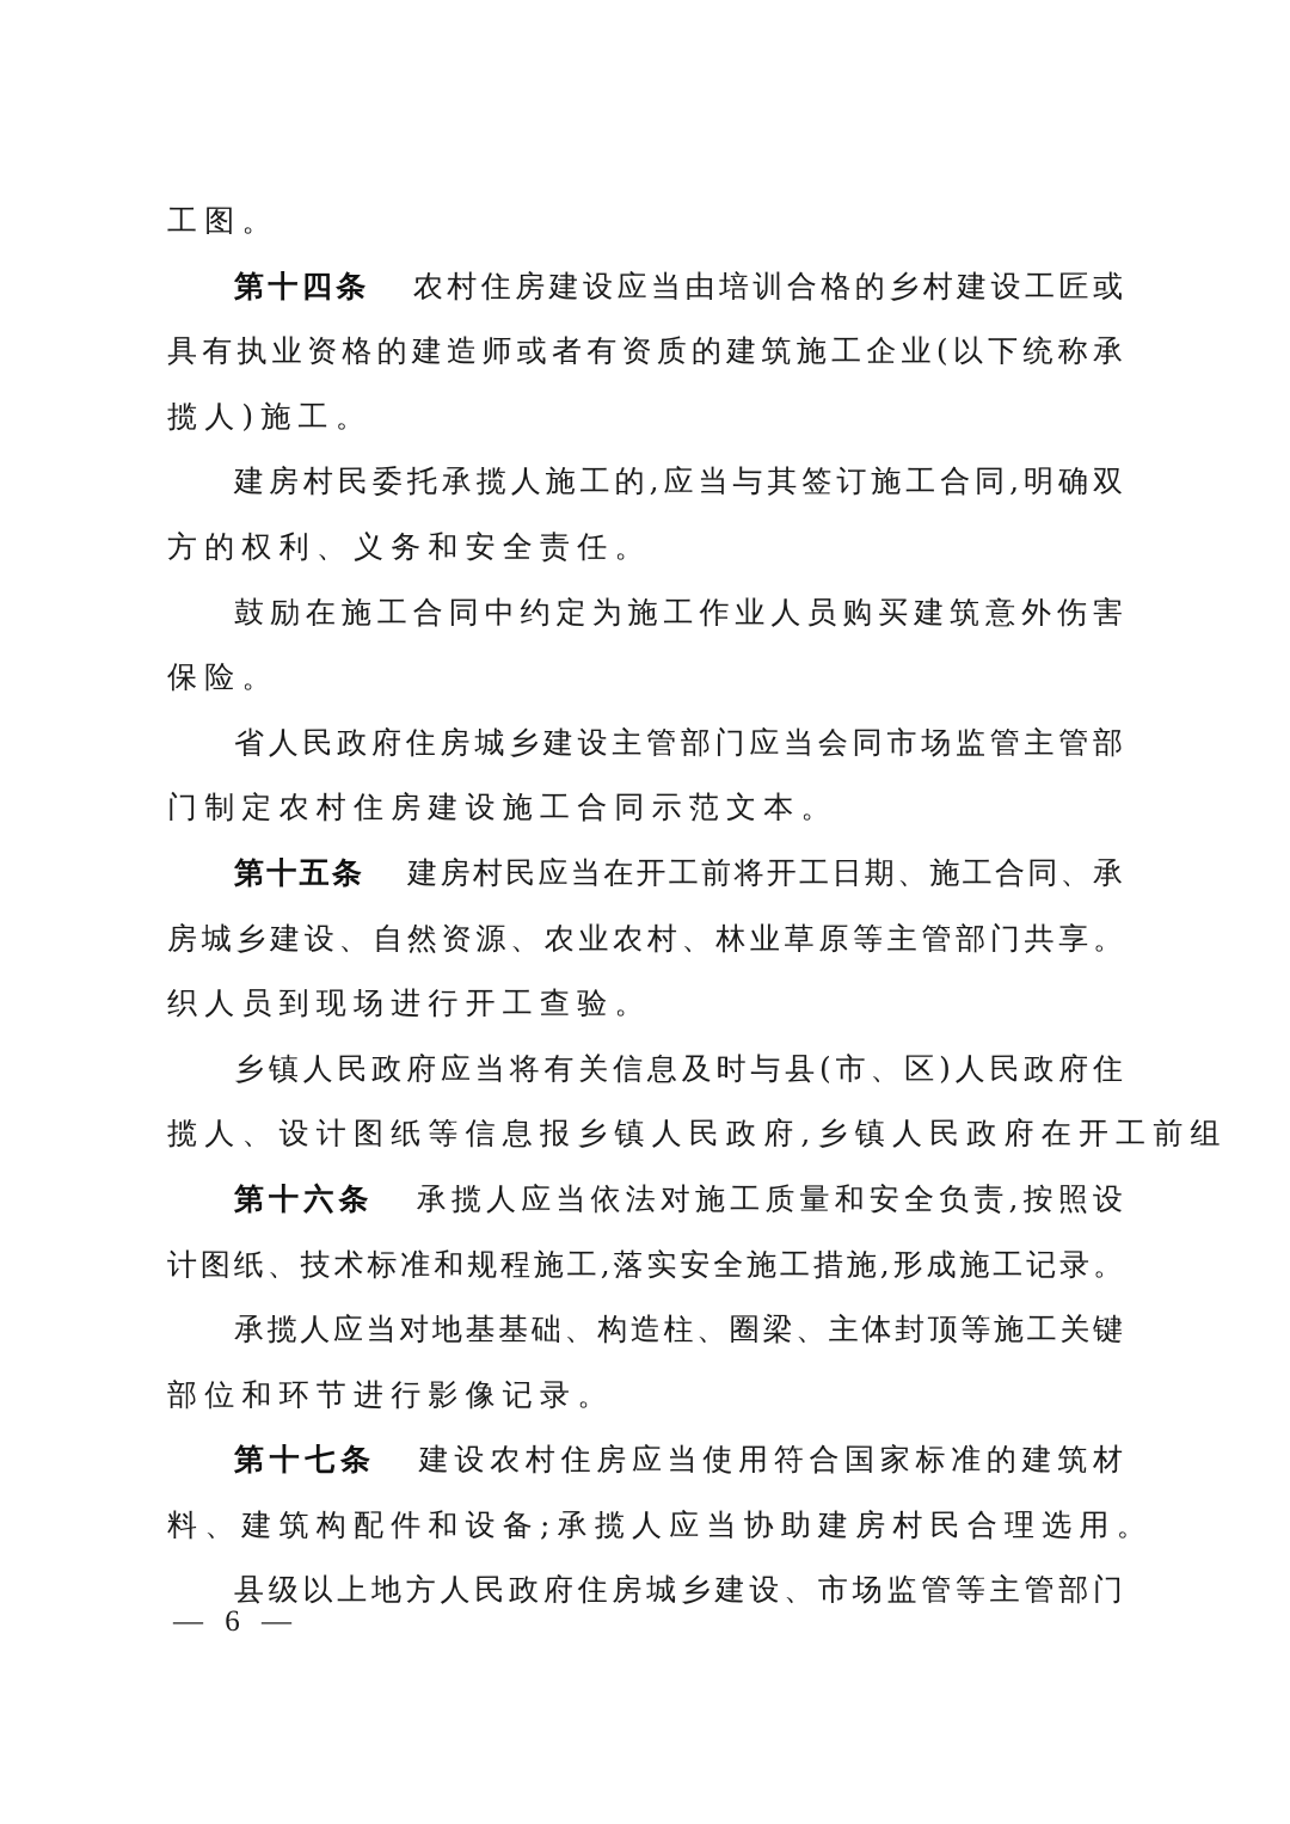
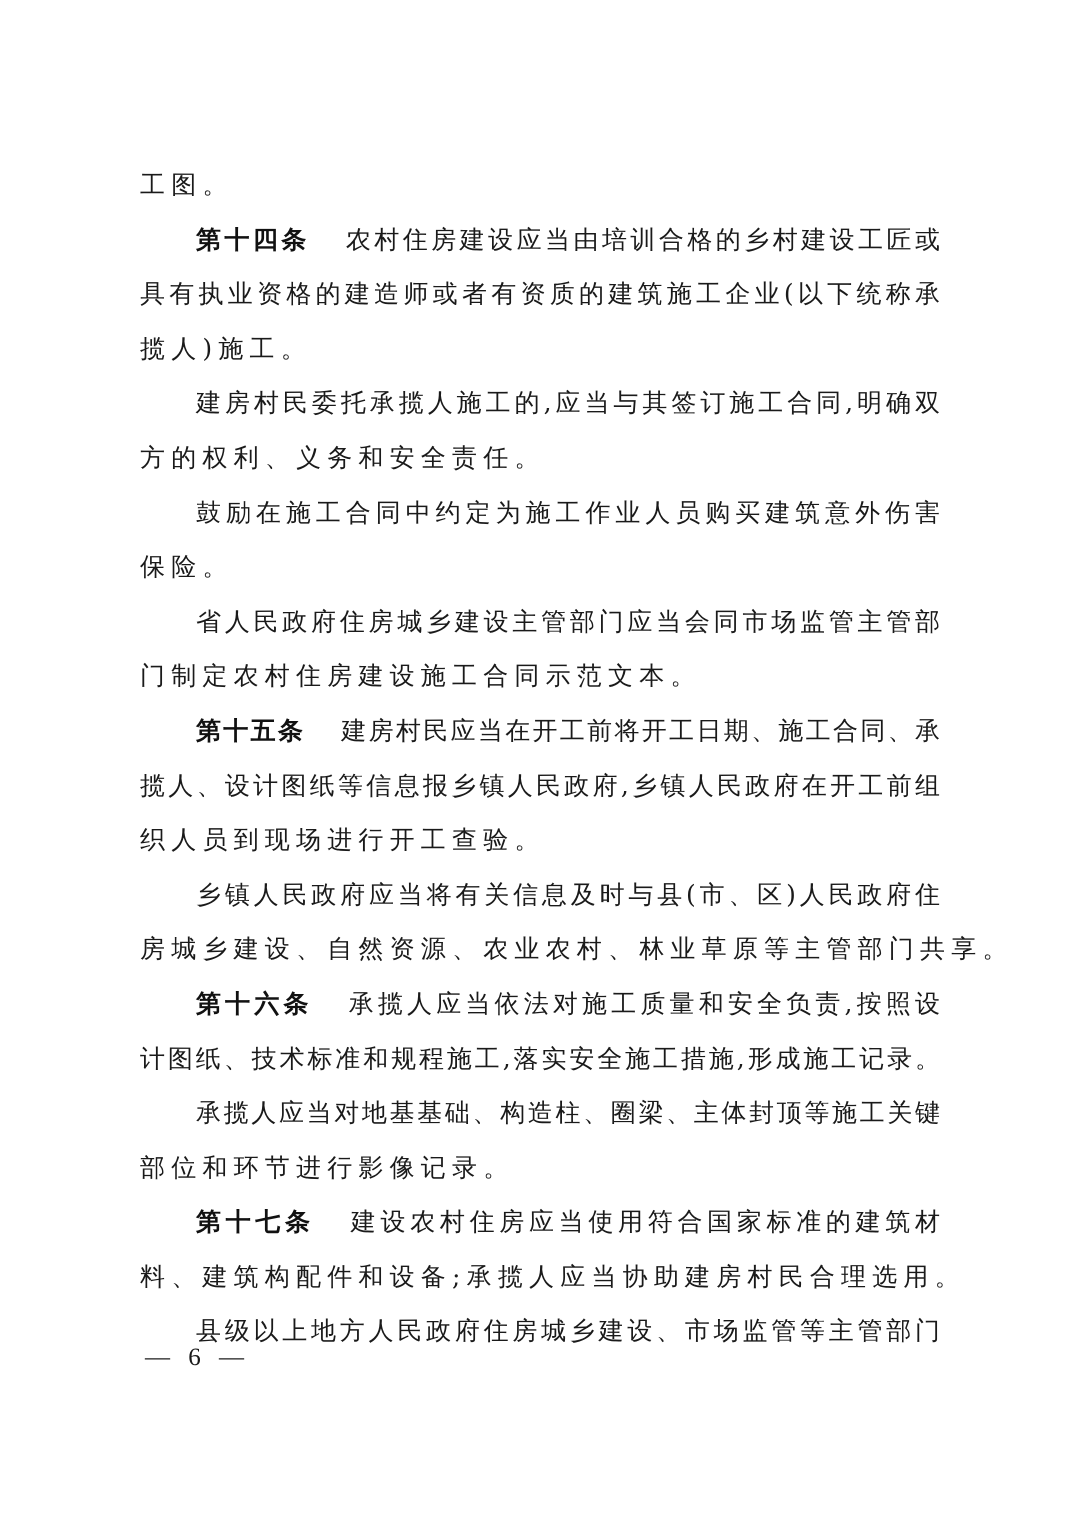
  工图。
  第十四条 农村住房建设应当由培训合格的乡村建设工匠或
  具有执业资格的建造师或者有资质的建筑施工企业(以下统称承
  揽人)施工。
  建房村民委托承揽人施工的,应当与其签订施工合同,明确双
  方的权利、义务和安全责任。
  鼓励在施工合同中约定为施工作业人员购买建筑意外伤害
  保险。
  省人民政府住房城乡建设主管部门应当会同市场监管主管部
  门制定农村住房建设施工合同示范文本。
  第十五条 建房村民应当在开工前将开工日期、施工合同、承
- 房城乡建设、自然资源、农业农村、林业草原等主管部门共享。
+ 揽人、设计图纸等信息报乡镇人民政府,乡镇人民政府在开工前组
  织人员到现场进行开工查验。
  乡镇人民政府应当将有关信息及时与县(市、区)人民政府住
- 揽人、设计图纸等信息报乡镇人民政府,乡镇人民政府在开工前组
+ 房城乡建设、自然资源、农业农村、林业草原等主管部门共享。
  第十六条 承揽人应当依法对施工质量和安全负责,按照设
  计图纸、技术标准和规程施工,落实安全施工措施,形成施工记录。
  承揽人应当对地基基础、构造柱、圈梁、主体封顶等施工关键
  部位和环节进行影像记录。
  第十七条 建设农村住房应当使用符合国家标准的建筑材
  料、建筑构配件和设备;承揽人应当协助建房村民合理选用。
  县级以上地方人民政府住房城乡建设、市场监管等主管部门
  — 6 —
